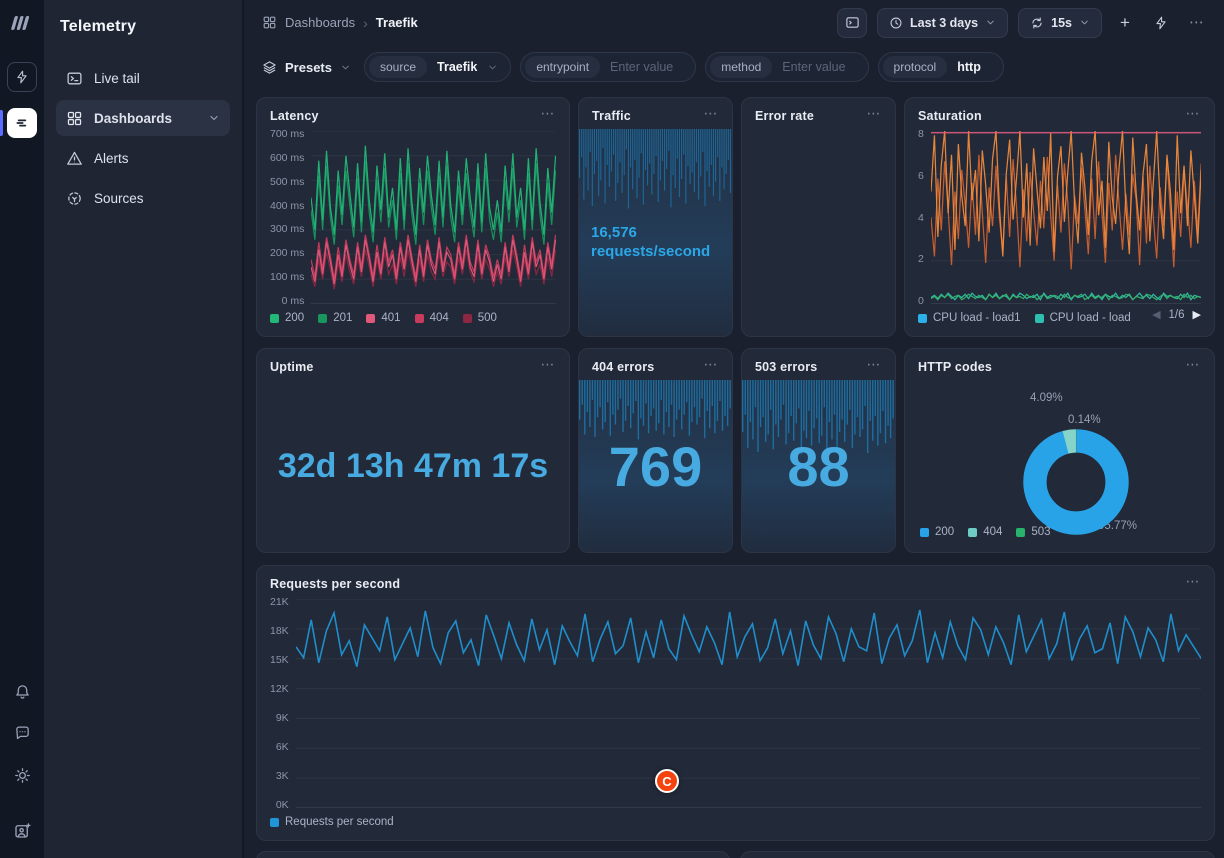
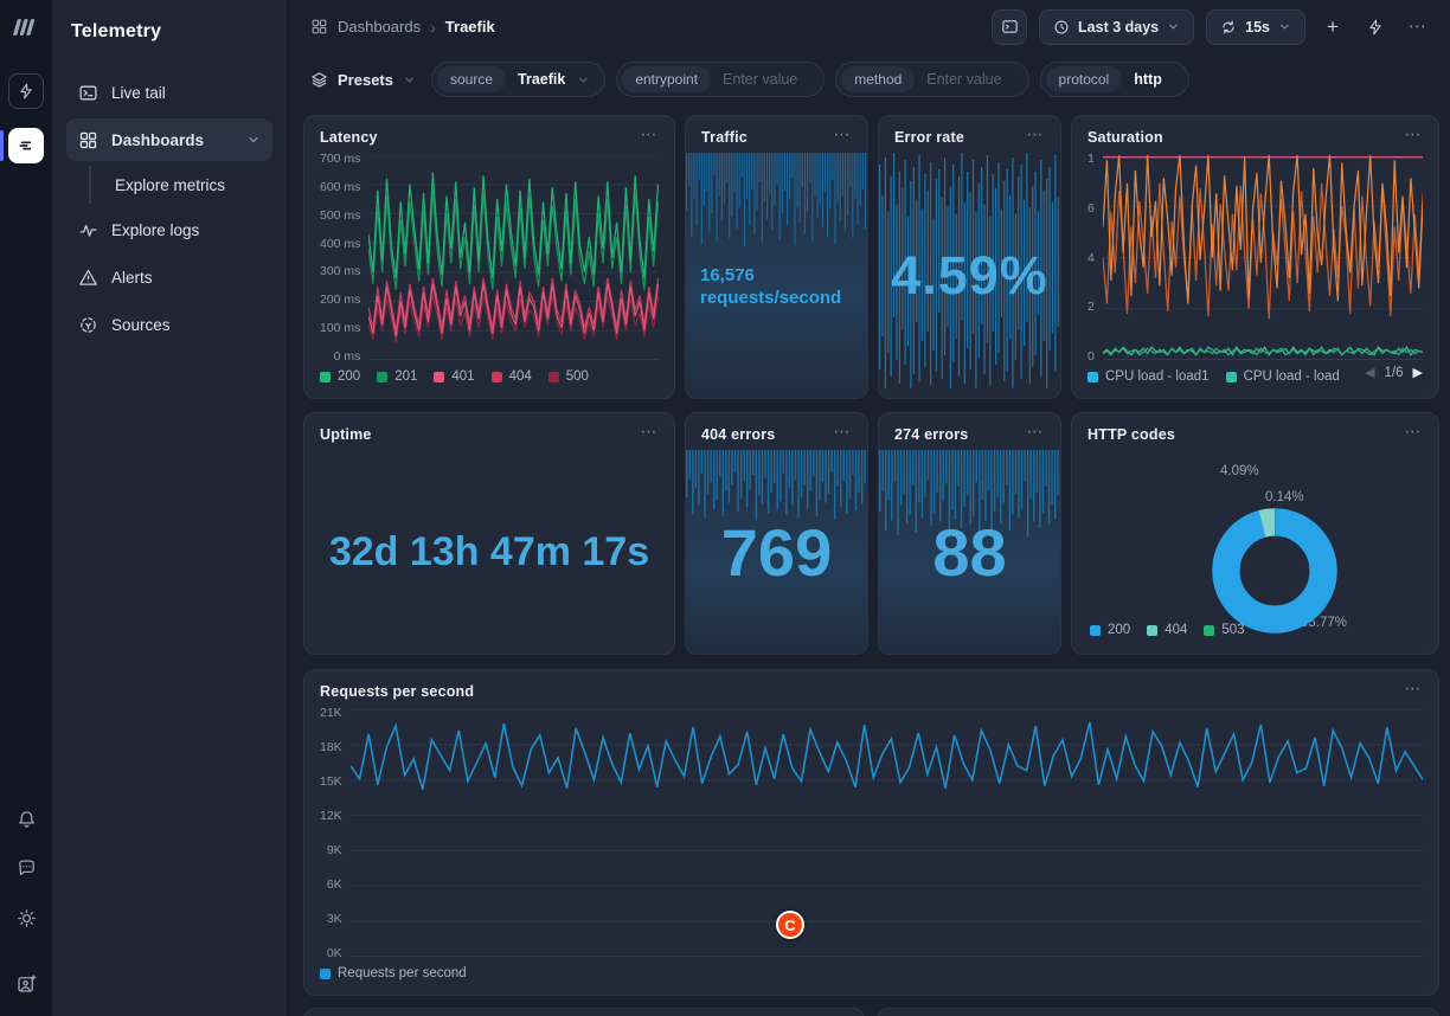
  Telemetry
  Live tail
  Dashboards
+ Explore metrics
+ Explore logs
  Alerts
  Sources
  Dashboards
  ›
  Traefik
  Last 3 days
  15s
  +
  ⋯
  Presets
  source
  Traefik
  entrypoint
  Enter value
  method
  Enter value
  protocol
  http
  Latency
  ⋯
  700 ms
  600 ms
  500 ms
  400 ms
  300 ms
  200 ms
  100 ms
  0 ms
  200
  201
  401
  404
  500
  Traffic
  ⋯
  16,576
  requests/second
  Error rate
  ⋯
+ 4.59%
  Saturation
  ⋯
- 8
+ 1
  6
  4
  2
  0
  CPU load - load1
  CPU load - load
  ◀
  1/6
  ▶
  Uptime
  ⋯
  32d 13h 47m 17s
  404 errors
  ⋯
  769
- 503 errors
+ 274 errors
  ⋯
  88
  HTTP codes
  ⋯
  4.09%
  0.14%
  5.77%
  200
  404
  503
  Requests per second
  ⋯
  21K
  18K
  15K
  12K
  9K
  6K
  3K
  0K
  Requests per second
  C
